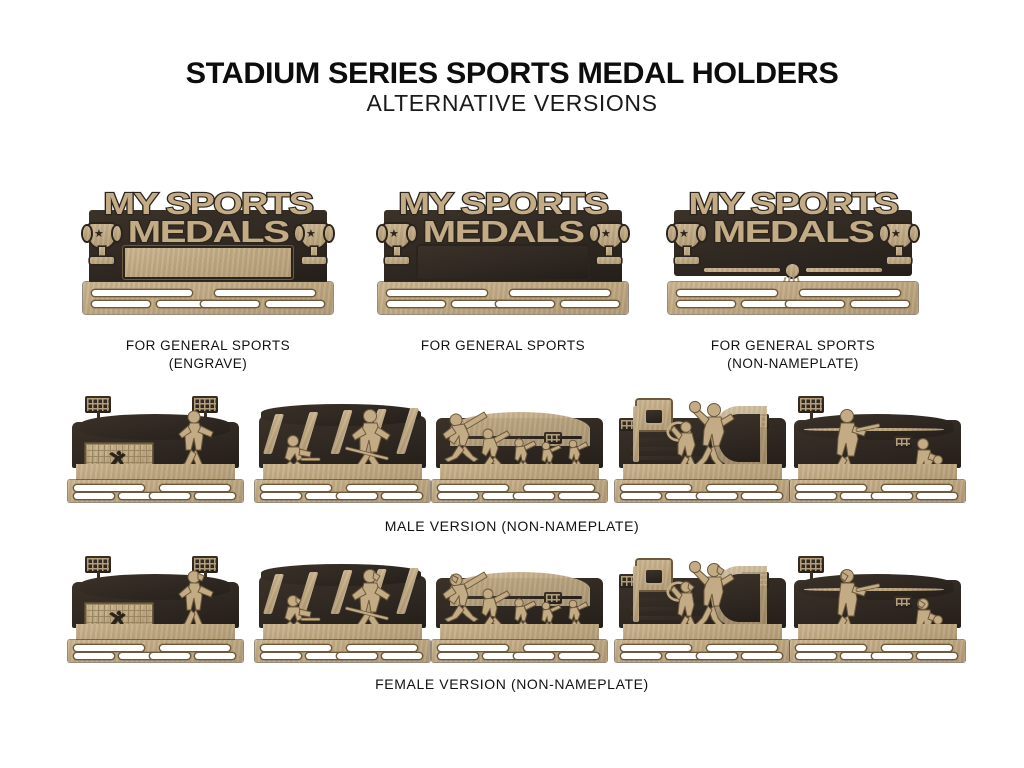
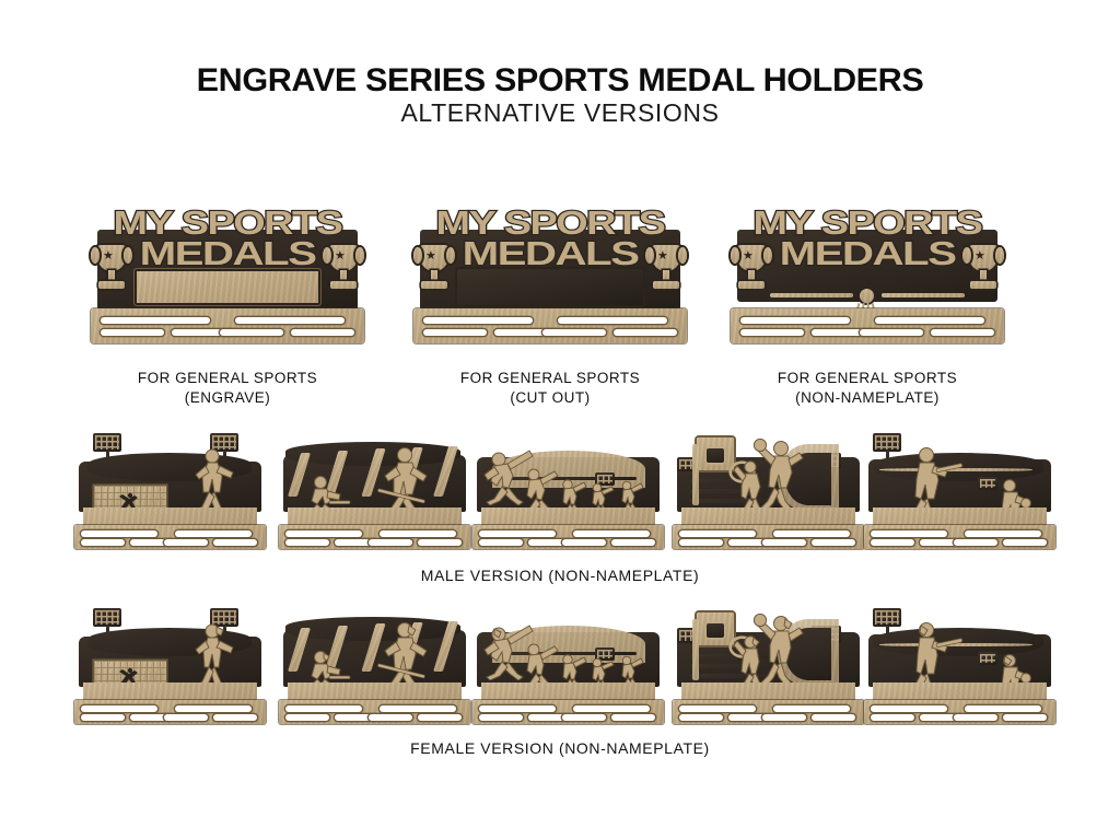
- STADIUM SERIES SPORTS MEDAL HOLDERS
+ ENGRAVE SERIES SPORTS MEDAL HOLDERS
  ALTERNATIVE VERSIONS
  MY SPORTS
  MEDALS
  FOR GENERAL SPORTS
  (ENGRAVE)
  MY SPORTS
  MEDALS
  FOR GENERAL SPORTS
+ (CUT OUT)
  MY SPORTS
  MEDALS
  FOR GENERAL SPORTS
  (NON-NAMEPLATE)
  MALE VERSION (NON-NAMEPLATE)
  FEMALE VERSION (NON-NAMEPLATE)
